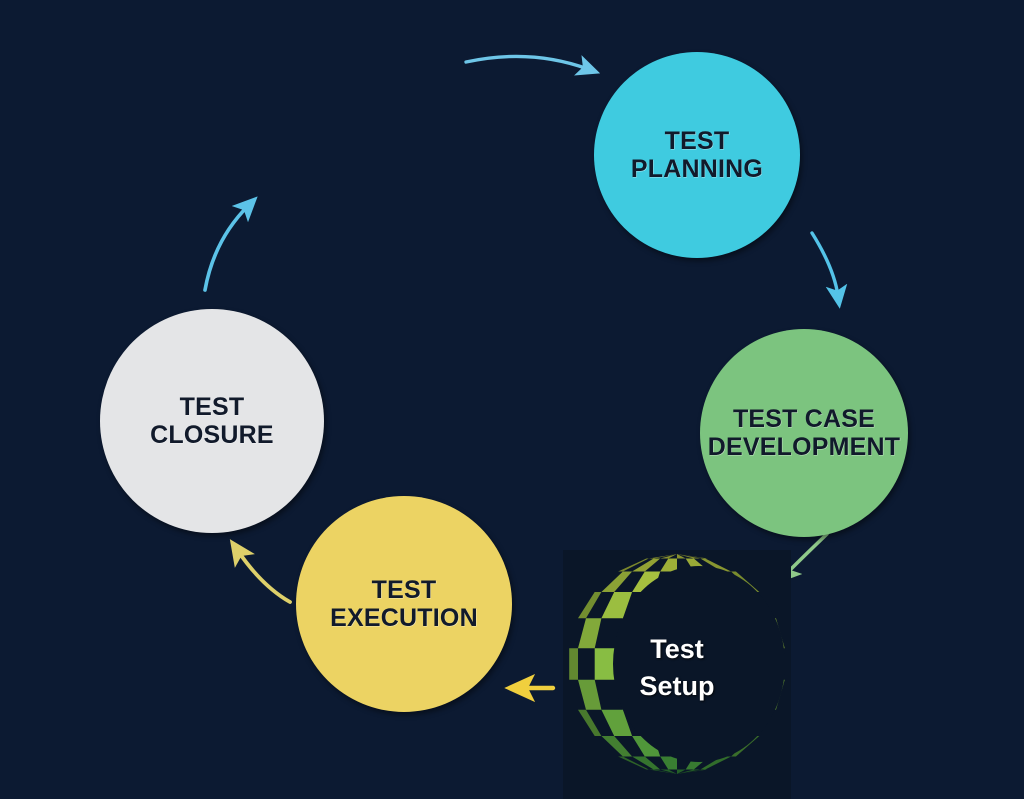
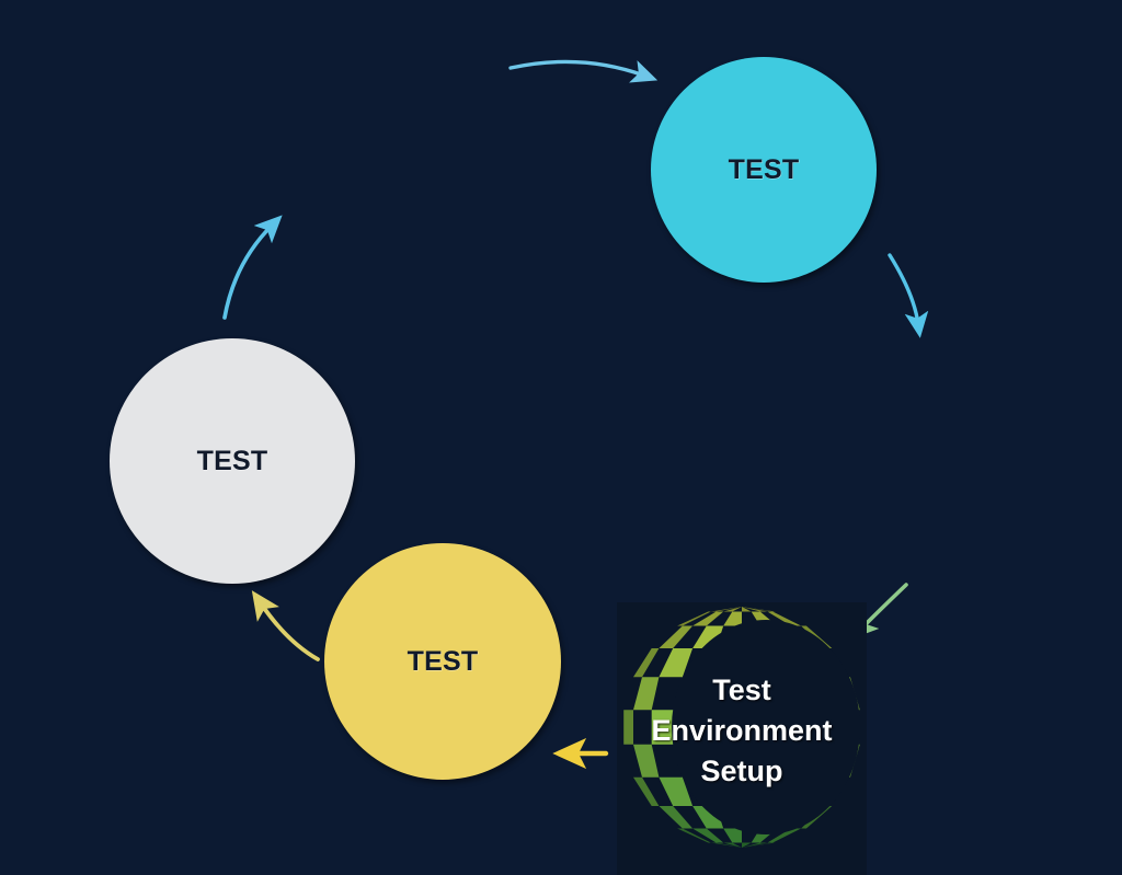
  TEST
- PLANNING
- TEST CASE
- DEVELOPMENT
  TEST
- EXECUTION
  TEST
- CLOSURE
  Test
+ Environment
  Setup
